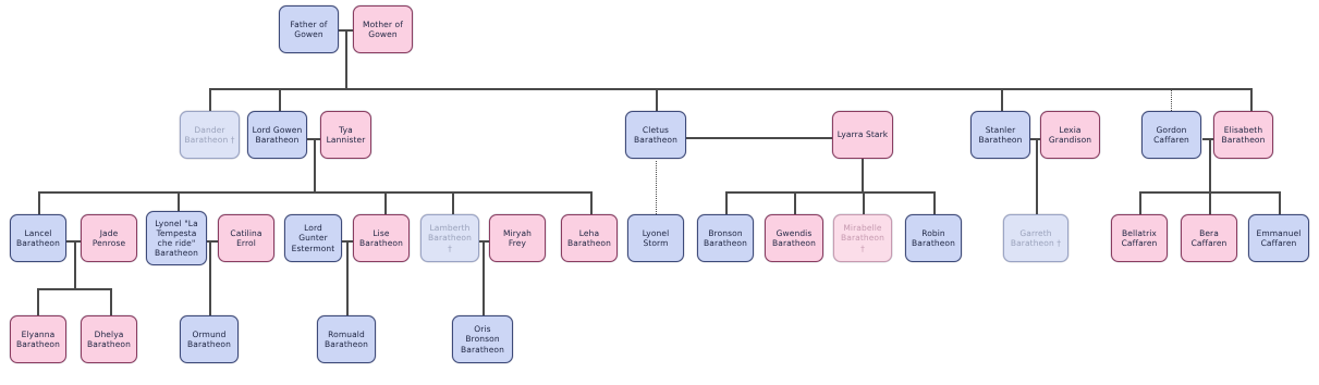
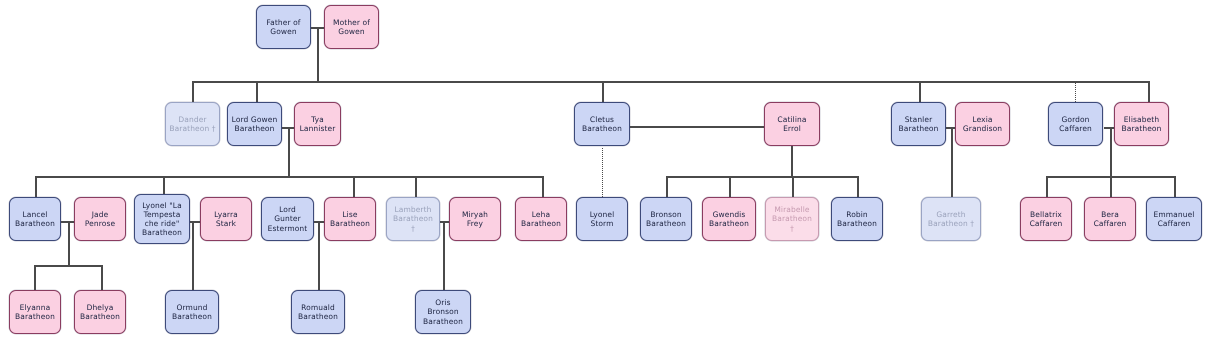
  Father of
  Gowen
  Mother of
  Gowen
  Dander
  Baratheon †
  Lord Gowen
  Baratheon
  Tya
  Lannister
  Cletus
  Baratheon
- Lyarra Stark
+ Catilina Errol
  Stanler
  Baratheon
  Lexia
  Grandison
  Gordon
  Caffaren
  Elisabeth
  Baratheon
  Lancel
  Baratheon
  Jade
  Penrose
  Lyonel "La
  Tempesta
  che ride"
  Baratheon
- Catilina Errol
+ Lyarra Stark
  Lord Gunter
  Estermont
  Lise
  Baratheon
  Lamberth
  Baratheon †
  Miryah Frey
  Leha
  Baratheon
  Lyonel Storm
  Bronson
  Baratheon
  Gwendis
  Baratheon
  Mirabelle
  Baratheon †
  Robin
  Baratheon
  Garreth
  Baratheon †
  Bellatrix
  Caffaren
  Bera
  Caffaren
  Emmanuel
  Caffaren
  Elyanna
  Baratheon
  Dhelya
  Baratheon
  Ormund
  Baratheon
  Romuald
  Baratheon
  Oris Bronson
  Baratheon
